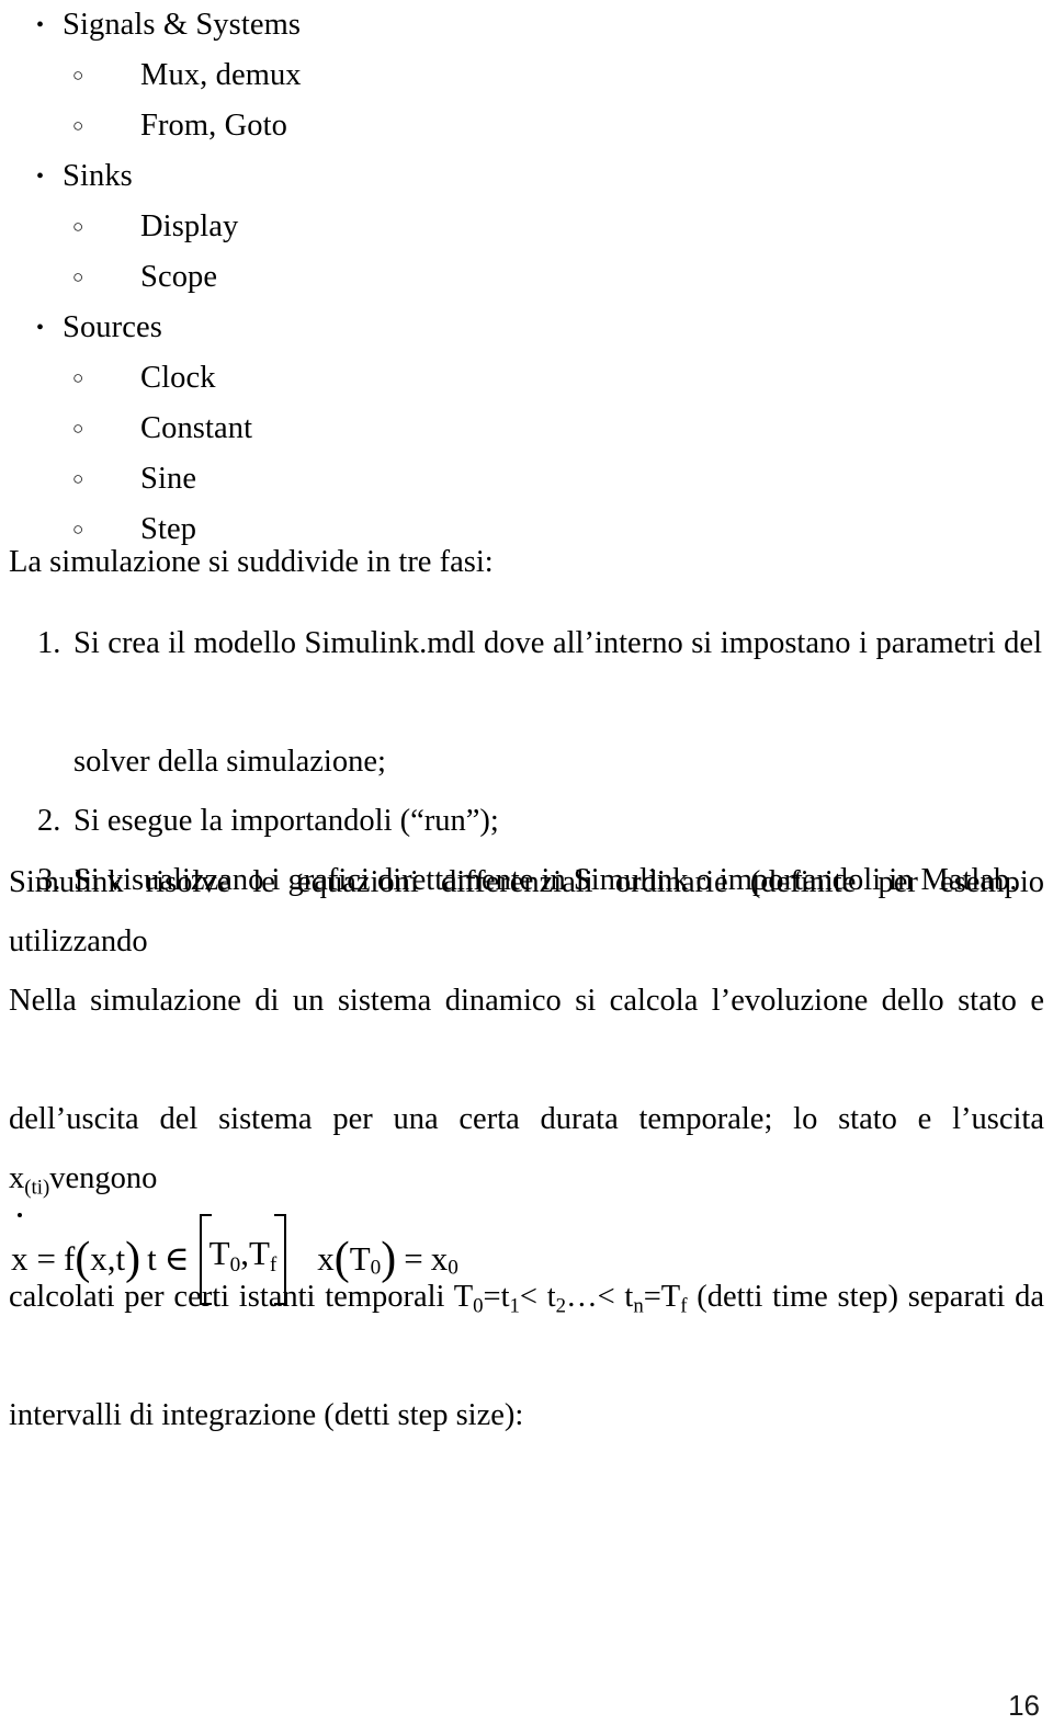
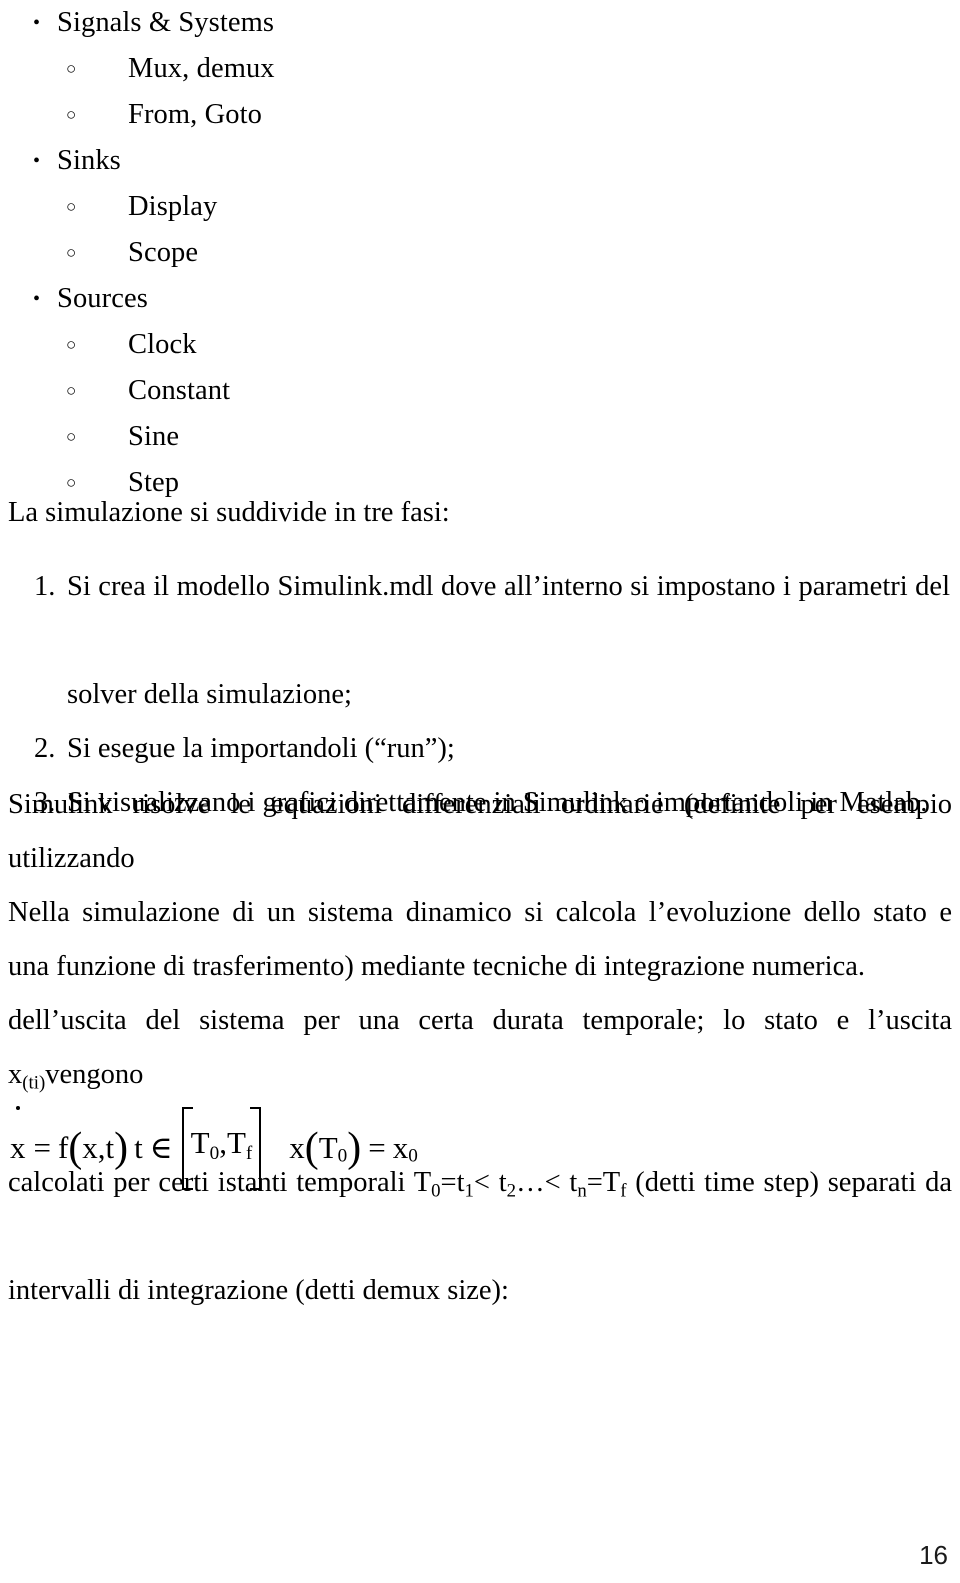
  •
  Signals & Systems
  ○
  Mux, demux
  ○
  From, Goto
  •
  Sinks
  ○
  Display
  ○
  Scope
  •
  Sources
  ○
  Clock
  ○
  Constant
  ○
  Sine
  ○
  Step
  La simulazione si suddivide in tre fasi:
  1.
  Si crea il modello Simulink.mdl dove all’interno si impostano i parametri del
  solver della simulazione;
  2.
  Si esegue la importandoli (“run”);
  3.
  Si visualizzano i grafici direttamente in Simulink o importandoli in Matlab.
  Simulink risolve le equazioni differenziali ordinarie (definite per esempio utilizzando
+ una funzione di trasferimento) mediante tecniche di integrazione numerica.
  Nella simulazione di un sistema dinamico si calcola l’evoluzione dello stato e
  dell’uscita del sistema per una certa durata temporale; lo stato e l’uscita x(ti)vengono
  calcolati per certi istanti temporali T0=t1< t2…< tn=Tf (detti time step) separati da
- intervalli di integrazione (detti step size):
+ intervalli di integrazione (detti demux size):
  x = f(x,t) t ∈ T0,Tf x(T0) = x0
  16
